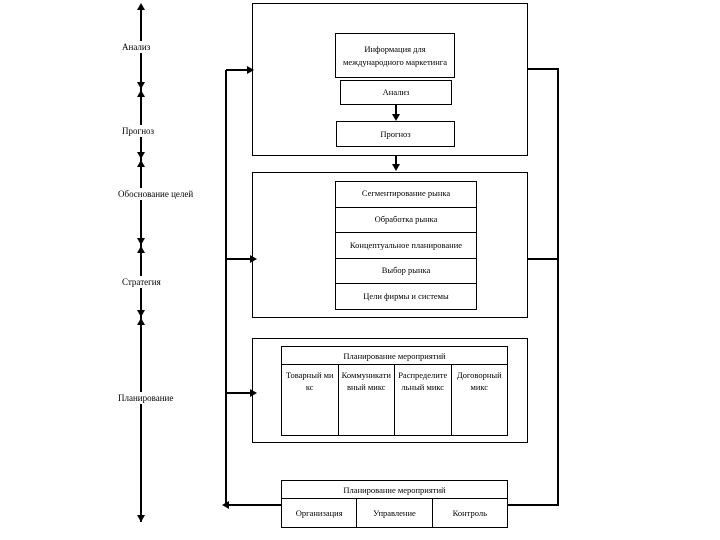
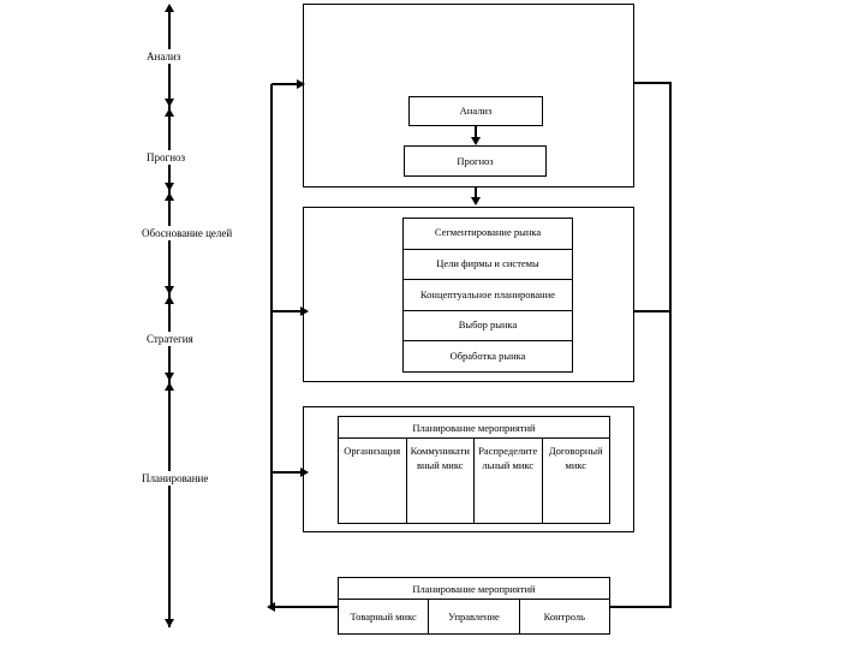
  Анализ
  Прогноз
  Обоснование целей
  Стратегия
  Планирование
- Информация для международного маркетинга
  Анализ
  Прогноз
  Сегментирование рынка
- Обработка рынка
+ Цели фирмы и системы
  Концептуальное планирование
  Выбор рынка
- Цели фирмы и системы
+ Обработка рынка
  Планирование мероприятий
- Товарный микс
+ Организация
  Коммуникативный микс
  Распределительный микс
  Договорный микс
  Планирование мероприятий
- Организация
+ Товарный микс
  Управление
  Контроль
